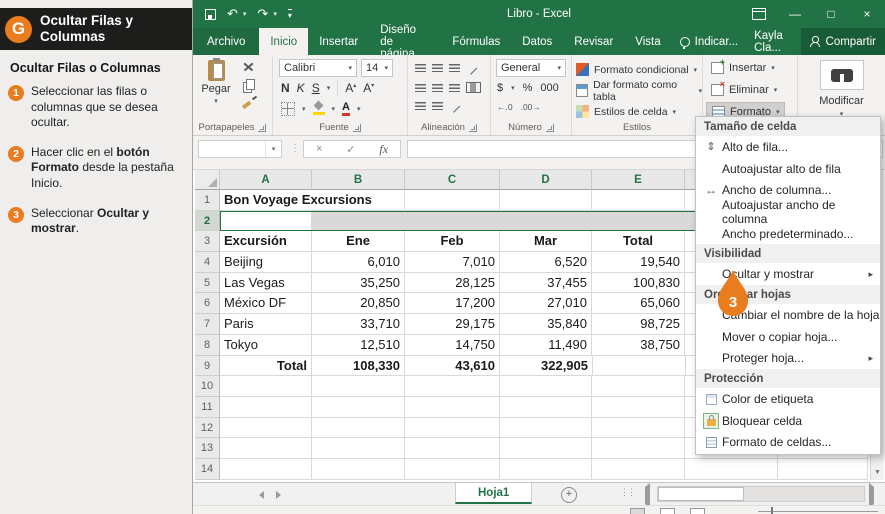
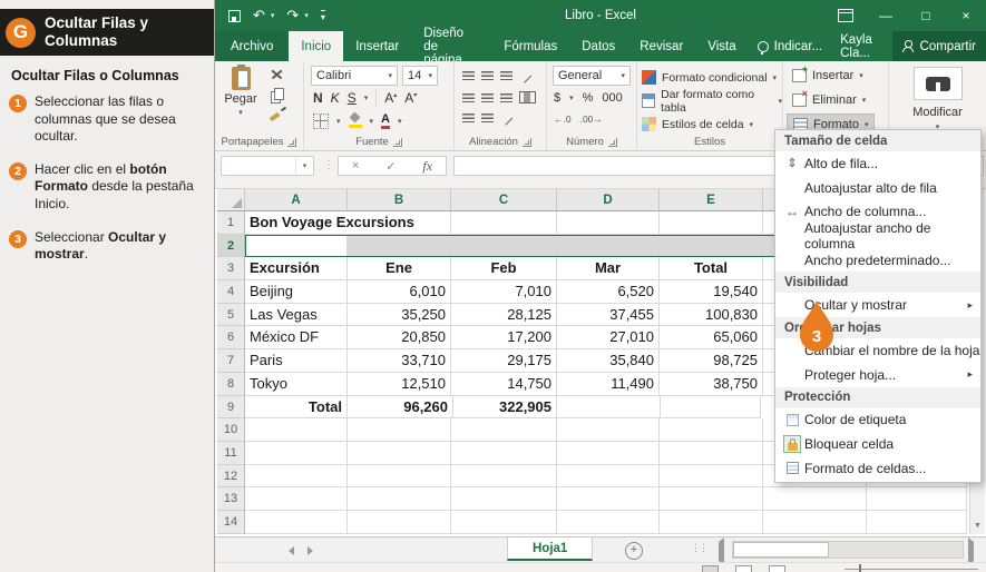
  G
  Ocultar Filas y Columnas
  Ocultar Filas o Columnas
  1
  Seleccionar las filas o columnas que se desea ocultar.
  2
  Hacer clic en el botón Formato desde la pestaña Inicio.
  3
  Seleccionar Ocultar y mostrar.
  ↶
  ↷
  ▾
  Libro - Excel
  —
  □
  ×
  Archivo
  Inicio
  Insertar
  Diseño de página
  Fórmulas
  Datos
  Revisar
  Vista
  Indicar...
  Kayla Cla...
  Compartir
  Pegar
  Portapapeles
  Calibri
  14
  N
  K
  S
  A
  A
  A
  Fuente
  Alineación
  General
  $
  %
  000
  ←.0
  .00→
  Número
  Formato condicional
  Dar formato como tabla
  Estilos de celda
  Estilos
  Insertar
  Eliminar
  Formato
  Modificar
  ⋮
  ×
  ✓
  fx
  A
  B
  C
  D
  E
  1
  Bon Voyage Excursions
  2
  3
  Excursión
  Ene
  Feb
  Mar
  Total
  4
  Beijing
  6,010
  7,010
  6,520
  19,540
  5
  Las Vegas
  35,250
  28,125
  37,455
  100,830
  6
  México DF
  20,850
  17,200
  27,010
  65,060
  7
  Paris
  33,710
  29,175
  35,840
  98,725
  8
  Tokyo
  12,510
  14,750
  11,490
  38,750
  9
  Total
- 108,330
- 43,610
+ 96,260
  322,905
  10
  11
  12
  13
  14
  Hoja1
  +
  ⋮⋮
  Tamaño de celda
  Alto de fila...
  Autoajustar alto de fila
  Ancho de columna...
  Autoajustar ancho de columna
  Ancho predeterminado...
  Visibilidad
  Oultar y mostrar
  ▸
  Cmbiar el nombre de la hoja
- Mover o copiar hoja...
  Proteger hoja...
  ▸
  Protección
  Color de etiqueta
  Bloquear celda
  Formato de celdas...
  3
